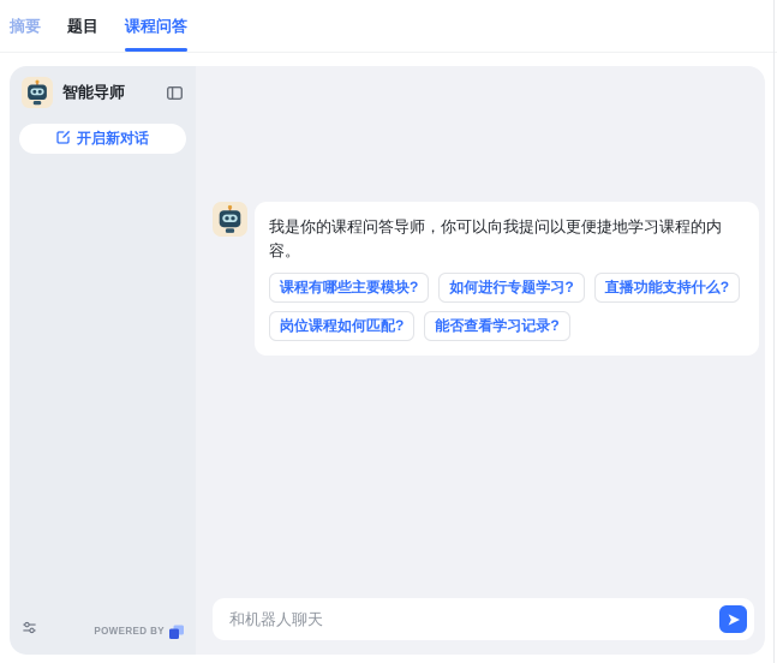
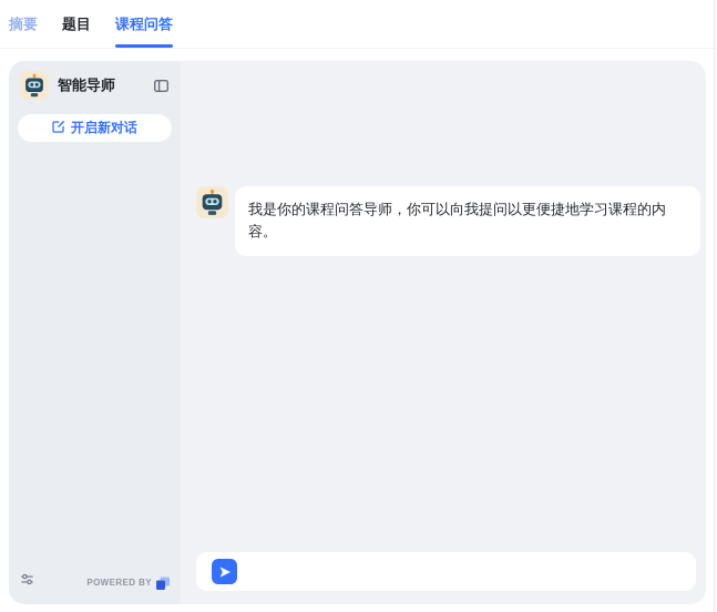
  摘要
  题目
  课程问答
  智能导师
  开启新对话
  POWERED BY
  我是你的课程问答导师，你可以向我提问以更便捷地学习课程的内容。
- 课程有哪些主要模块?
- 如何进行专题学习?
- 直播功能支持什么?
- 岗位课程如何匹配?
- 能否查看学习记录?
- 和机器人聊天
